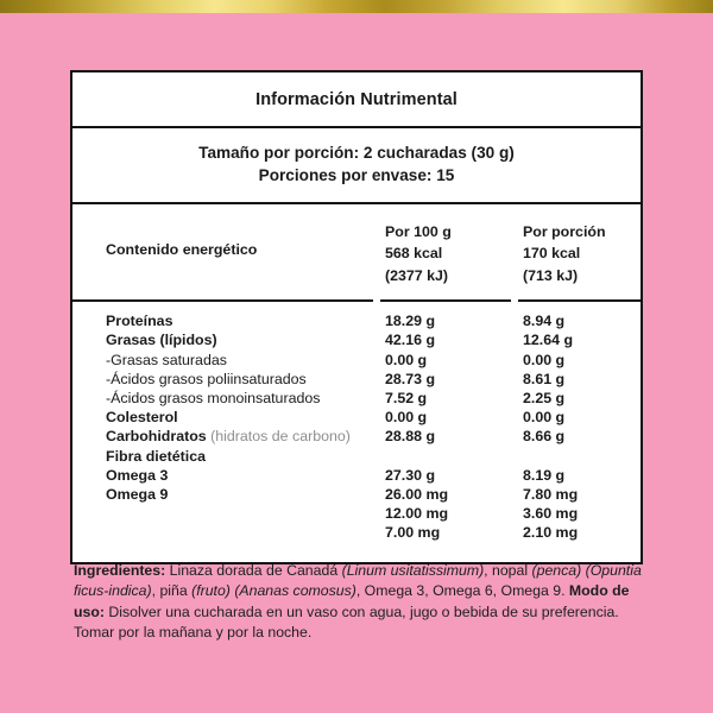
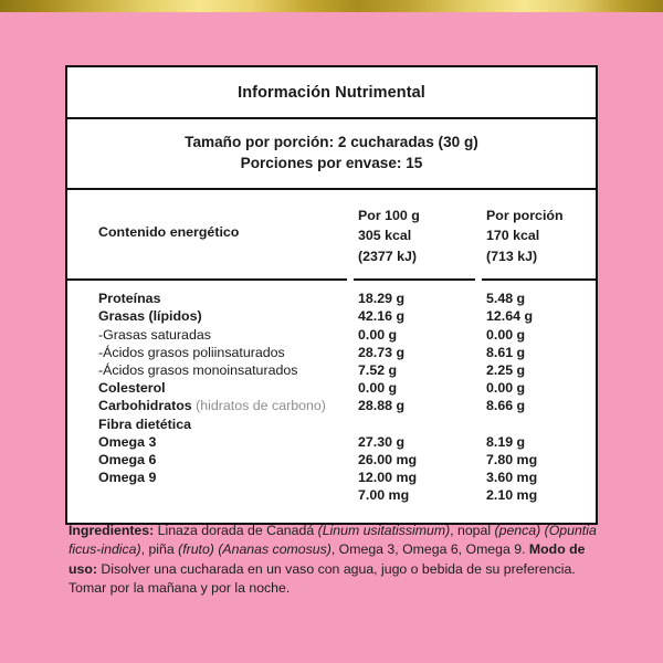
  Información Nutrimental
  Tamaño por porción: 2 cucharadas (30 g)
  Porciones por envase: 15
  Contenido energético
  Por 100 g
- 568 kcal
+ 305 kcal
  (2377 kJ)
  Por porción
  170 kcal
  (713 kJ)
  Proteínas
  Grasas (lípidos)
  -Grasas saturadas
  -Ácidos grasos poliinsaturados
  -Ácidos grasos monoinsaturados
  Colesterol
  Carbohidratos (hidratos de carbono)
  Fibra dietética
  Omega 3
+ Omega 6
  Omega 9
  18.29 g
  42.16 g
  0.00 g
  28.73 g
  7.52 g
  0.00 g
  28.88 g
  27.30 g
  26.00 mg
  12.00 mg
  7.00 mg
- 8.94 g
+ 5.48 g
  12.64 g
  0.00 g
  8.61 g
  2.25 g
  0.00 g
  8.66 g
  8.19 g
  7.80 mg
  3.60 mg
  2.10 mg
  Ingredientes: Linaza dorada de Canadá (Linum usitatissimum), nopal (penca) (Opuntia ficus-indica), piña (fruto) (Ananas comosus), Omega 3, Omega 6, Omega 9. Modo de uso: Disolver una cucharada en un vaso con agua, jugo o bebida de su preferencia. Tomar por la mañana y por la noche.
